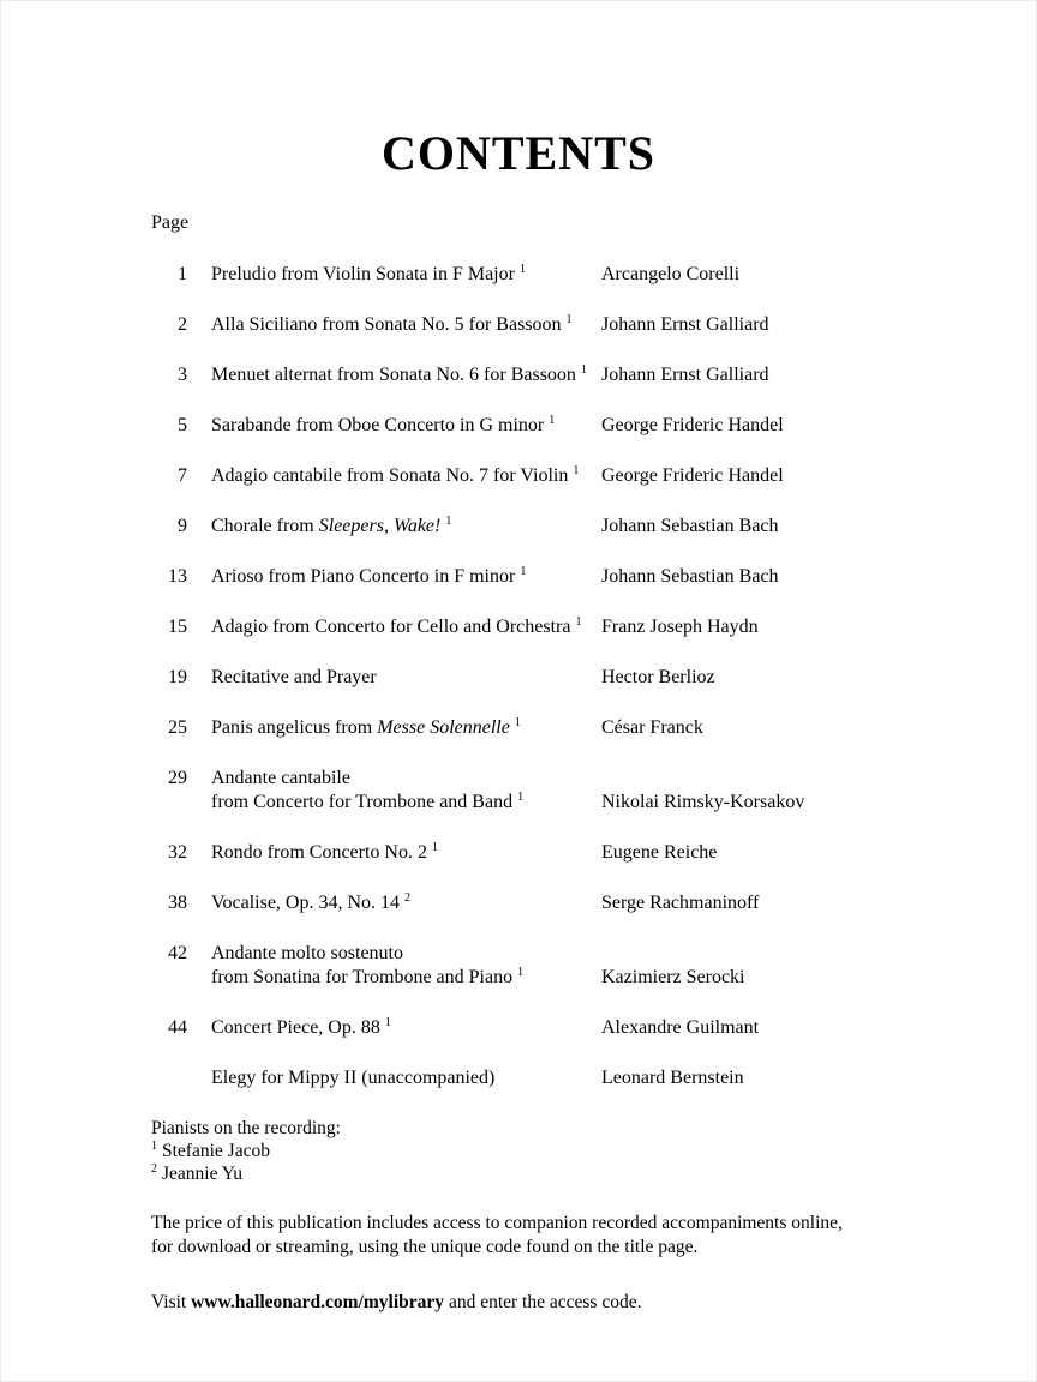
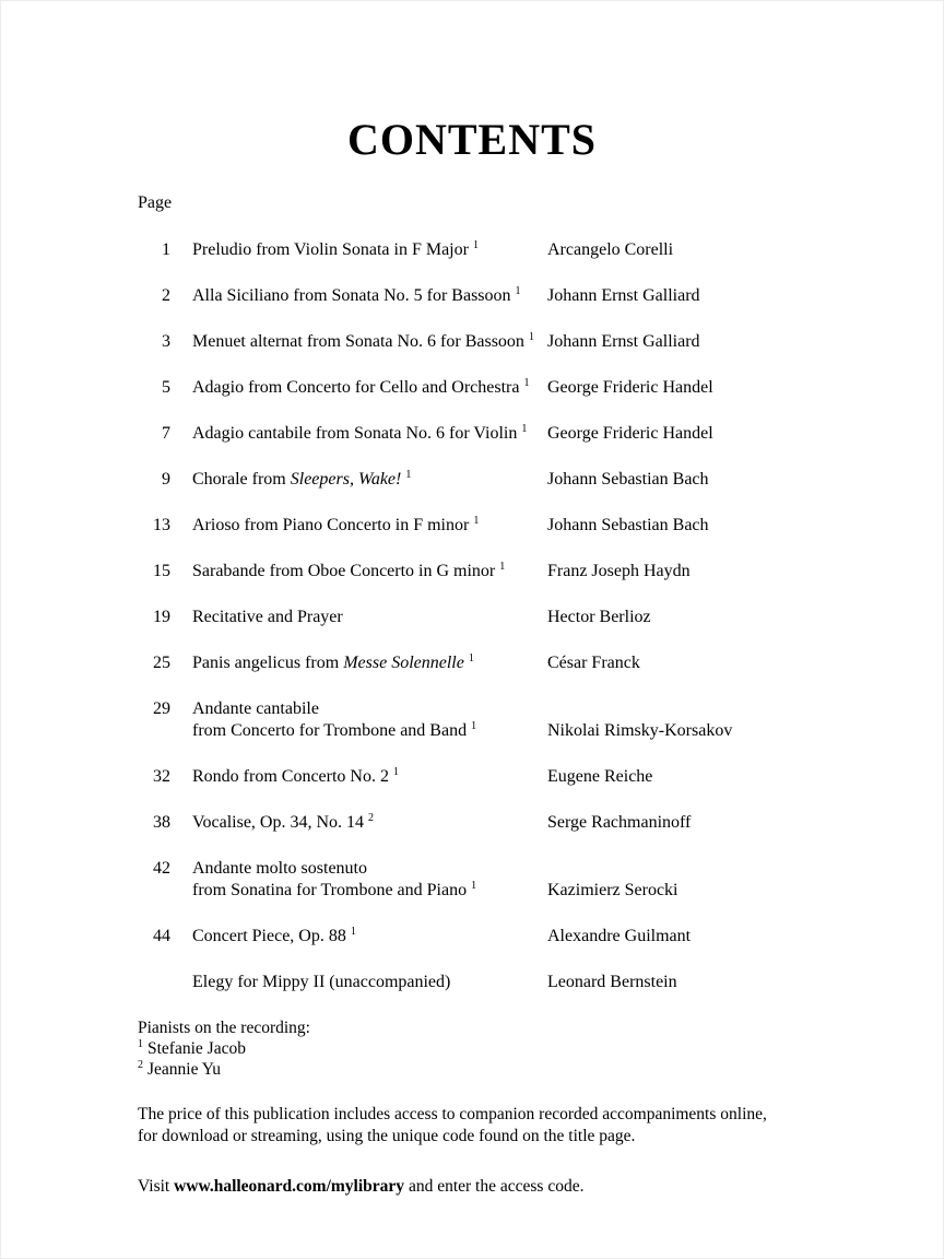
  CONTENTS
  Page
  1
  Preludio from Violin Sonata in F Major 1
  Arcangelo Corelli
  2
  Alla Siciliano from Sonata No. 5 for Bassoon 1
  Johann Ernst Galliard
  3
  Menuet alternat from Sonata No. 6 for Bassoon 1
  Johann Ernst Galliard
  5
- Sarabande from Oboe Concerto in G minor 1
+ Adagio from Concerto for Cello and Orchestra 1
  George Frideric Handel
  7
- Adagio cantabile from Sonata No. 7 for Violin 1
+ Adagio cantabile from Sonata No. 6 for Violin 1
  George Frideric Handel
  9
  Chorale from Sleepers, Wake! 1
  Johann Sebastian Bach
  13
  Arioso from Piano Concerto in F minor 1
  Johann Sebastian Bach
  15
- Adagio from Concerto for Cello and Orchestra 1
+ Sarabande from Oboe Concerto in G minor 1
  Franz Joseph Haydn
  19
  Recitative and Prayer
  Hector Berlioz
  25
  Panis angelicus from Messe Solennelle 1
  César Franck
  29
  Andante cantabile
  from Concerto for Trombone and Band 1
  Nikolai Rimsky-Korsakov
  32
  Rondo from Concerto No. 2 1
  Eugene Reiche
  38
  Vocalise, Op. 34, No. 14 2
  Serge Rachmaninoff
  42
  Andante molto sostenuto
  from Sonatina for Trombone and Piano 1
  Kazimierz Serocki
  44
  Concert Piece, Op. 88 1
  Alexandre Guilmant
  Elegy for Mippy II (unaccompanied)
  Leonard Bernstein
  Pianists on the recording:
  1 Stefanie Jacob
  2 Jeannie Yu
  The price of this publication includes access to companion recorded accompaniments online,
  for download or streaming, using the unique code found on the title page.
  Visit www.halleonard.com/mylibrary and enter the access code.
